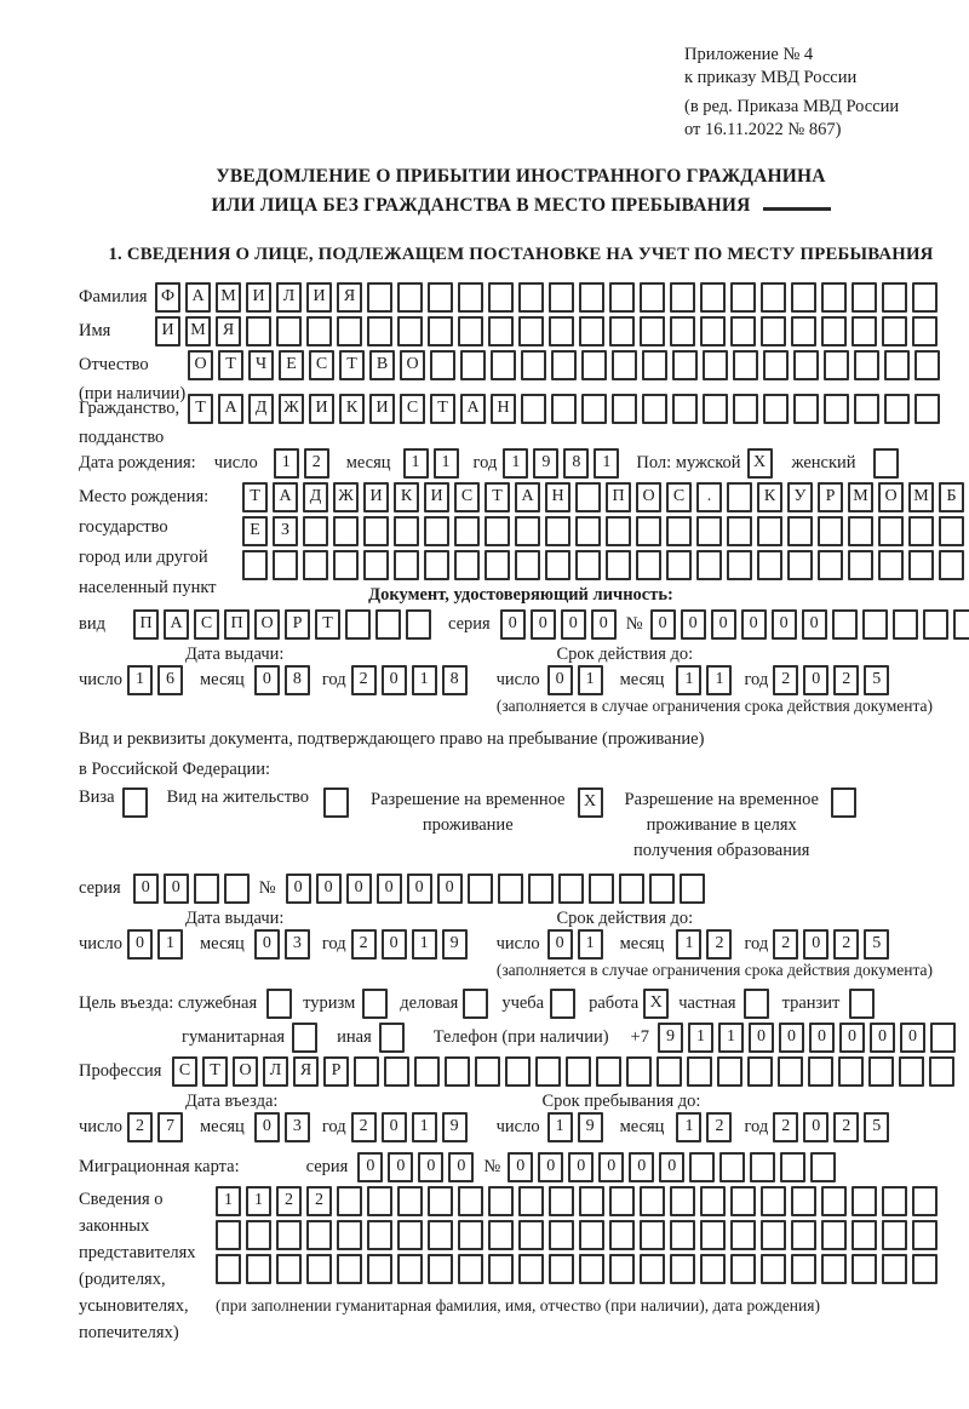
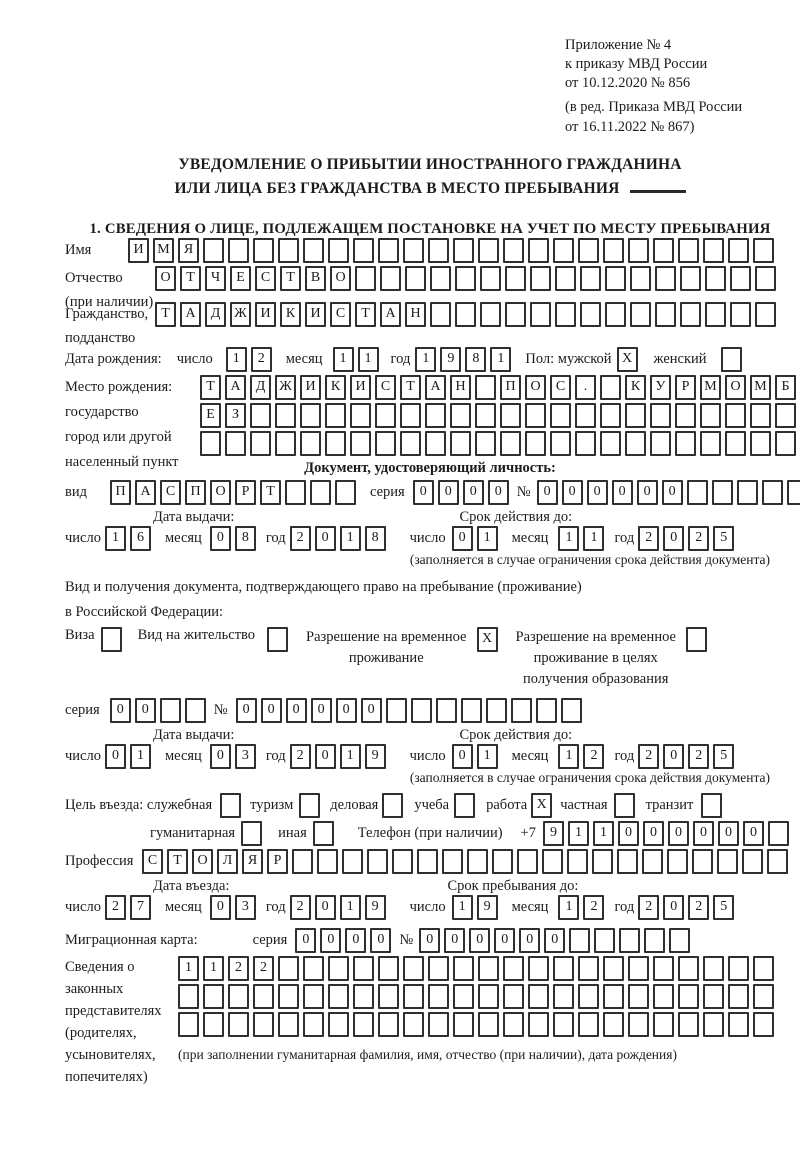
  Приложение № 4
  к приказу МВД России
+ от 10.12.2020 № 856
  (в ред. Приказа МВД России
  от 16.11.2022 № 867)
  УВЕДОМЛЕНИЕ О ПРИБЫТИИ ИНОСТРАННОГО ГРАЖДАНИНА
  ИЛИ ЛИЦА БЕЗ ГРАЖДАНСТВА В МЕСТО ПРЕБЫВАНИЯ
  1. СВЕДЕНИЯ О ЛИЦЕ, ПОДЛЕЖАЩЕМ ПОСТАНОВКЕ НА УЧЕТ ПО МЕСТУ ПРЕБЫВАНИЯ
- Фамилия
- Ф А М И Л И Я
  Имя
  И М Я
  Отчество
  (при наличии)
  О Т Ч Е С Т В О
  Гражданство,
  подданство
  Т А Д Ж И К И С Т А Н
  Дата рождения:
  число
  1 2
  месяц
  1 1
  год
  1 9 8 1
  Пол: мужской
  X
  женский
  Место рождения:
  государство
  город или другой
  населенный пункт
  Т А Д Ж И К И С Т А Н П О С . К У Р М О М Б Е З
  Документ, удостоверяющий личность:
  вид
  П А С П О Р Т
  серия
  0 0 0 0
  №
  0 0 0 0 0 0
  Дата выдачи:
  Срок действия до:
  число
  1 6
  месяц
  0 8
  год
  2 0 1 8
  число
  0 1
  месяц
  1 1
  год
  2 0 2 5
  (заполняется в случае ограничения срока действия документа)
- Вид и реквизиты документа, подтверждающего право на пребывание (проживание)
+ Вид и получения документа, подтверждающего право на пребывание (проживание)
  в Российской Федерации:
  Виза
  Вид на жительство
  Разрешение на временное
  проживание
  X
  Разрешение на временное
  проживание в целях
  получения образования
  серия
  0 0
  №
  0 0 0 0 0 0
  Дата выдачи:
  Срок действия до:
  число
  0 1
  месяц
  0 3
  год
  2 0 1 9
  число
  0 1
  месяц
  1 2
  год
  2 0 2 5
  (заполняется в случае ограничения срока действия документа)
  Цель въезда: служебная
  туризм
  деловая
  учеба
  работа
  X
  частная
  транзит
  гуманитарная
  иная
  Телефон (при наличии)
  +7
  9 1 1 0 0 0 0 0 0
  Профессия
  С Т О Л Я Р
  Дата въезда:
  Срок пребывания до:
  число
  2 7
  месяц
  0 3
  год
  2 0 1 9
  число
  1 9
  месяц
  1 2
  год
  2 0 2 5
  Миграционная карта:
  серия
  0 0 0 0
  №
  0 0 0 0 0 0
  Сведения о
  законных
  представителях
  (родителях,
  усыновителях,
  попечителях)
  1 1 2 2
  (при заполнении гуманитарная фамилия, имя, отчество (при наличии), дата рождения)
